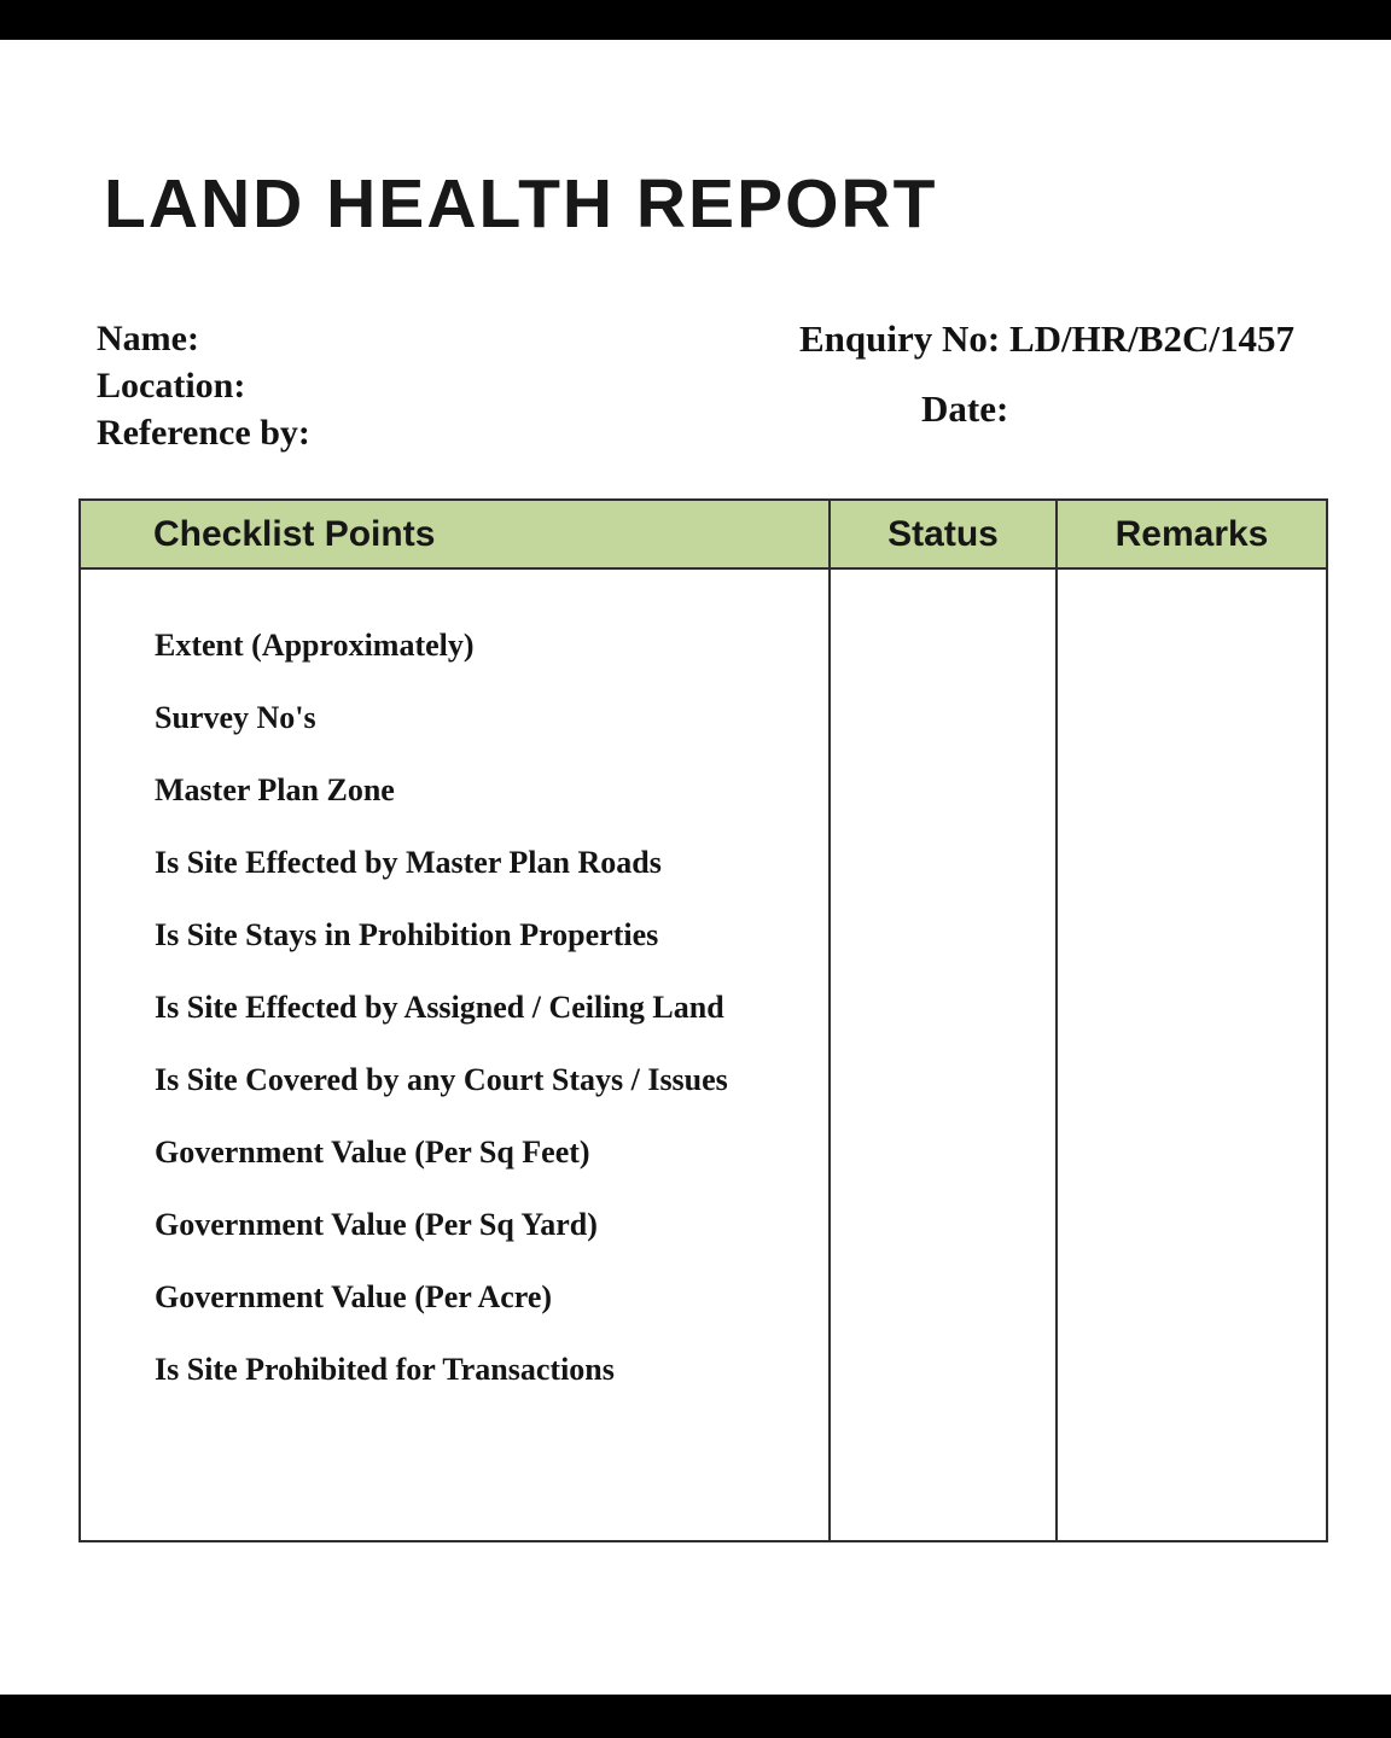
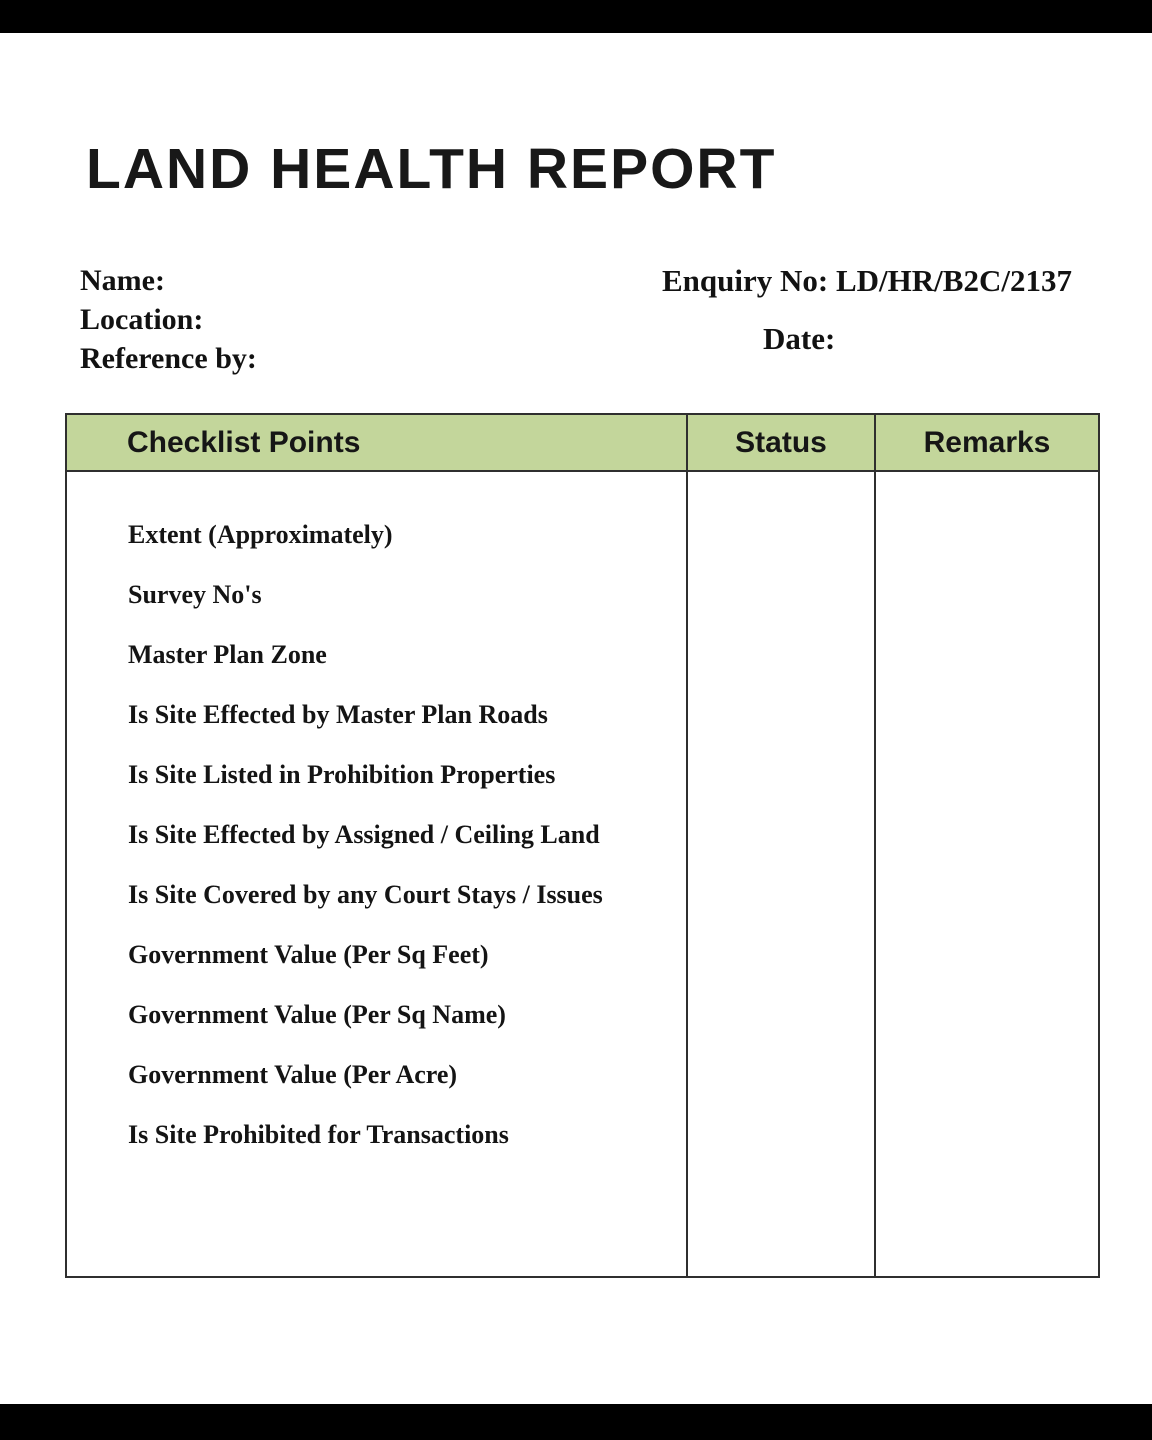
  LAND HEALTH REPORT
  Name:
  Location:
  Reference by:
- Enquiry No: LD/HR/B2C/1457
+ Enquiry No: LD/HR/B2C/2137
  Date:
  Checklist Points
  Status
  Remarks
  Extent (Approximately)
  Survey No's
  Master Plan Zone
  Is Site Effected by Master Plan Roads
- Is Site Stays in Prohibition Properties
+ Is Site Listed in Prohibition Properties
  Is Site Effected by Assigned / Ceiling Land
  Is Site Covered by any Court Stays / Issues
  Government Value (Per Sq Feet)
- Government Value (Per Sq Yard)
+ Government Value (Per Sq Name)
  Government Value (Per Acre)
  Is Site Prohibited for Transactions
